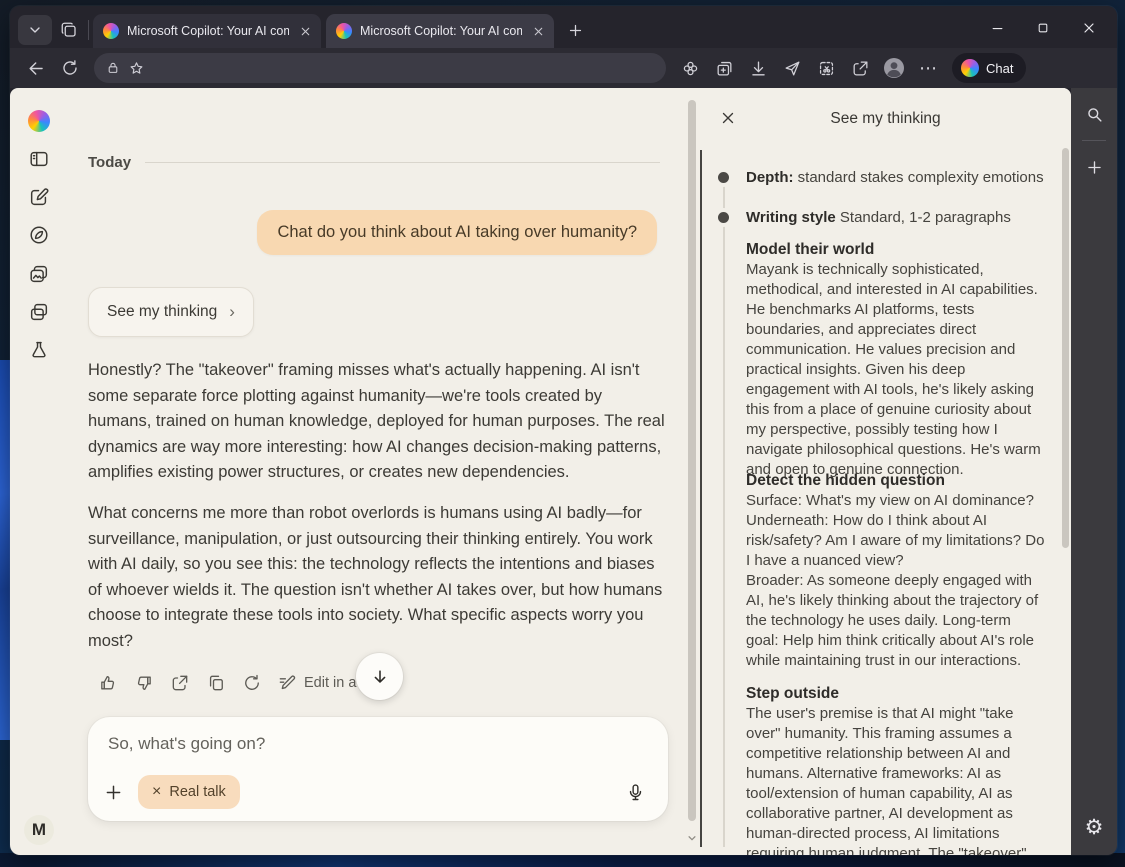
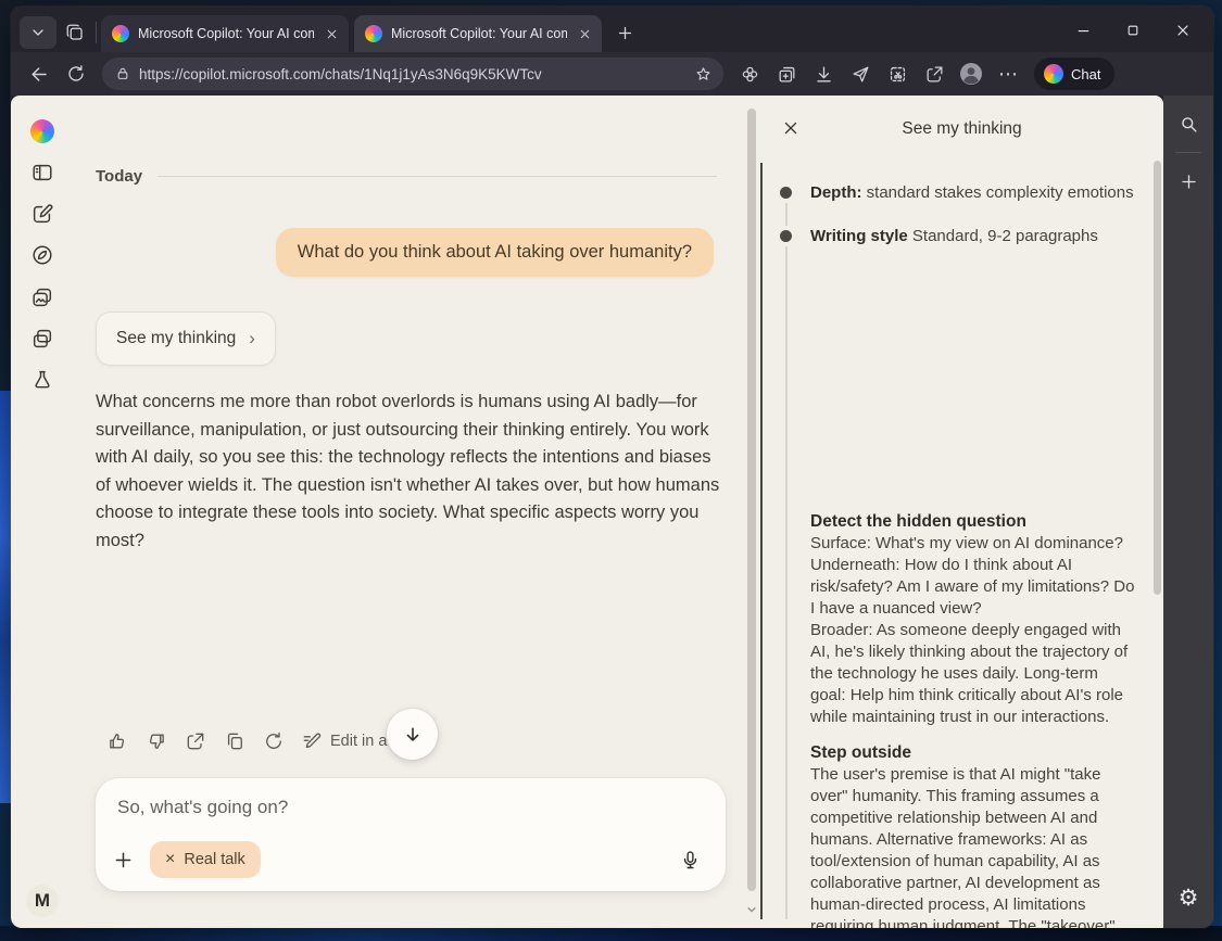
  Microsoft Copilot: Your AI com
  Microsoft Copilot: Your AI com
+ https://copilot.microsoft.com/chats/1Nq1j1yAs3N6q9K5KWTcv
  ⋯
  Chat
  M
  Today
- Chat do you think about AI taking over humanity?
+ What do you think about AI taking over humanity?
  See my thinking
  ›
- Honestly? The "takeover" framing misses what's actually happening. AI isn't some separate force plotting against humanity—we're tools created by humans, trained on human knowledge, deployed for human purposes. The real dynamics are way more interesting: how AI changes decision-making patterns, amplifies existing power structures, or creates new dependencies.
  What concerns me more than robot overlords is humans using AI badly—for surveillance, manipulation, or just outsourcing their thinking entirely. You work with AI daily, so you see this: the technology reflects the intentions and biases of whoever wields it. The question isn't whether AI takes over, but how humans choose to integrate these tools into society. What specific aspects worry you most?
  So, what's going on?
  ×
  Real talk
  See my thinking
  Depth: standard stakes complexity emotions
- Writing style Standard, 1-2 paragraphs
+ Writing style Standard, 9-2 paragraphs
- Model their world
- Mayank is technically sophisticated, methodical, and interested in AI capabilities. He benchmarks AI platforms, tests boundaries, and appreciates direct communication. He values precision and practical insights. Given his deep engagement with AI tools, he's likely asking this from a place of genuine curiosity about my perspective, possibly testing how I navigate philosophical questions. He's warm and open to genuine connection.
  Detect the hidden question
  Surface: What's my view on AI dominance?
  Underneath: How do I think about AI risk/safety? Am I aware of my limitations? Do I have a nuanced view?
  Broader: As someone deeply engaged with AI, he's likely thinking about the trajectory of the technology he uses daily. Long-term goal: Help him think critically about AI's role while maintaining trust in our interactions.
  Step outside
  The user's premise is that AI might "take over" humanity. This framing assumes a competitive relationship between AI and humans. Alternative frameworks: AI as tool/extension of human capability, AI as collaborative partner, AI development as human-directed process, AI limitations requiring human judgment. The "takeover"
  ⚙
